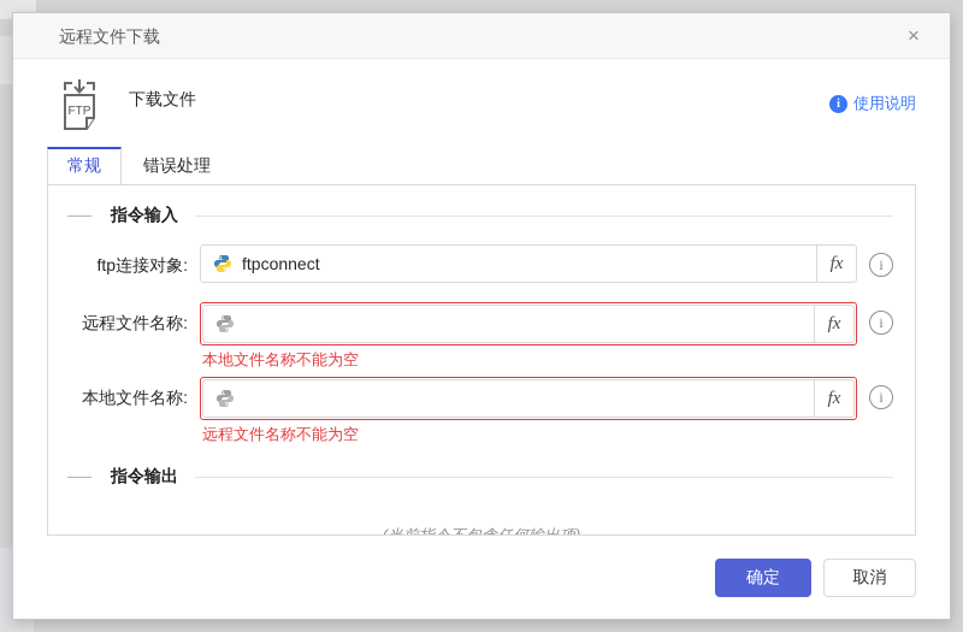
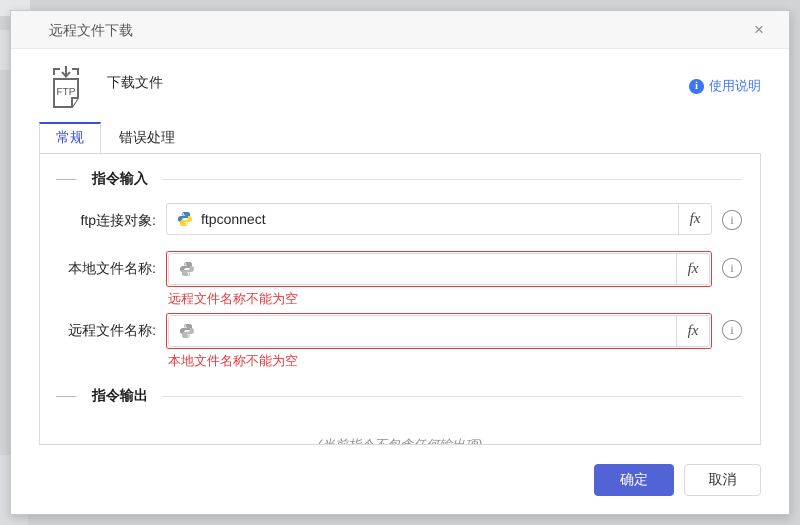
  远程文件下载
  ×
  FTP
  下载文件
  i
  使用说明
  常规
  错误处理
  指令输入
  ftp连接对象:
  ftpconnect
  fx
  i
- 远程文件名称:
+ 本地文件名称:
  fx
- 本地文件名称不能为空
+ 远程文件名称不能为空
  i
- 本地文件名称:
+ 远程文件名称:
  fx
- 远程文件名称不能为空
+ 本地文件名称不能为空
  i
  指令输出
  (当前指令不包含任何输出项)
  确定
  取消
